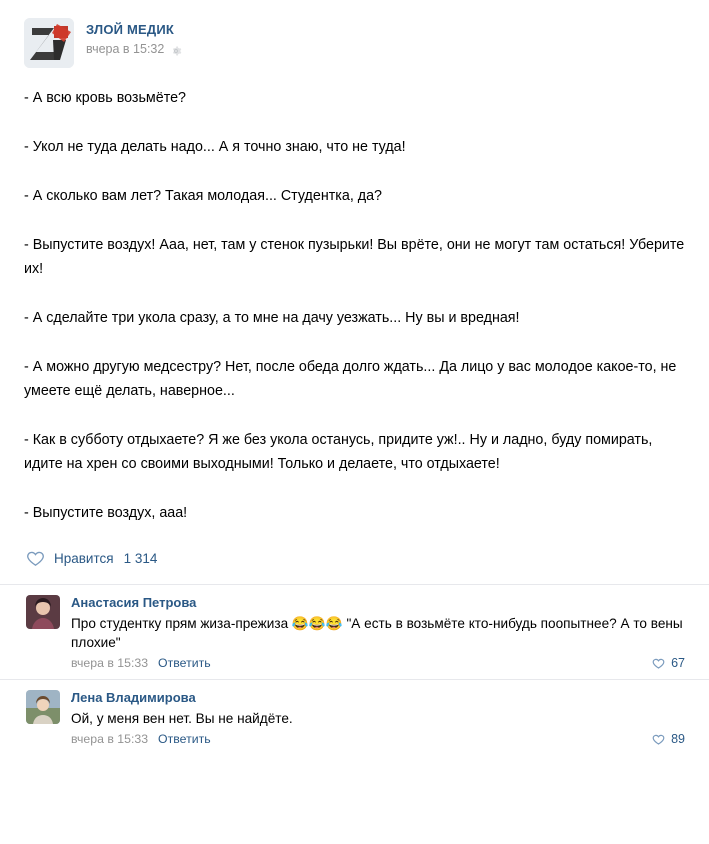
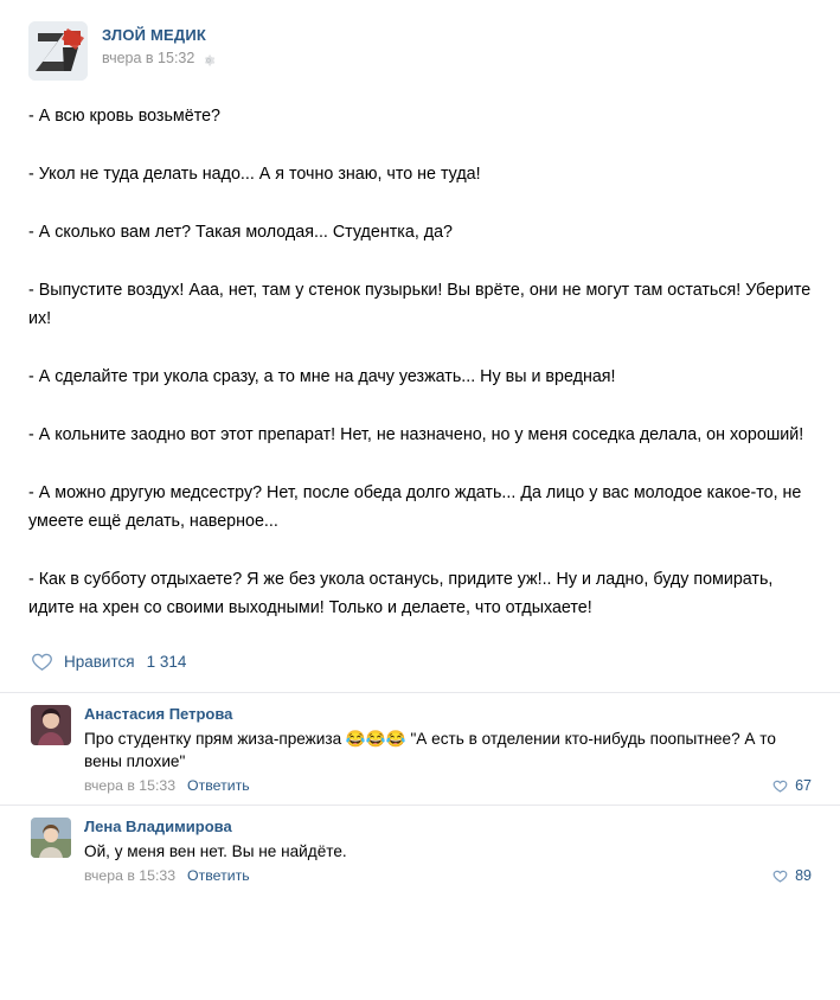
  ЗЛОЙ МЕДИК
  вчера в 15:32
  - А всю кровь возьмёте?
  - Укол не туда делать надо... А я точно знаю, что не туда!
  - А сколько вам лет? Такая молодая... Студентка, да?
  - Выпустите воздух! Ааа, нет, там у стенок пузырьки! Вы врёте, они не могут там остаться! Уберите их!
  - А сделайте три укола сразу, а то мне на дачу уезжать... Ну вы и вредная!
+ - А кольните заодно вот этот препарат! Нет, не назначено, но у меня соседка делала, он хороший!
  - А можно другую медсестру? Нет, после обеда долго ждать... Да лицо у вас молодое какое-то, не умеете ещё делать, наверное...
  - Как в субботу отдыхаете? Я же без укола останусь, придите уж!.. Ну и ладно, буду помирать, идите на хрен со своими выходными! Только и делаете, что отдыхаете!
- - Выпустите воздух, ааа!
  Нравится
  1 314
  Анастасия Петрова
- Про студентку прям жиза-прежиза 😂😂😂 "А есть в возьмёте кто-нибудь поопытнее? А то вены плохие"
+ Про студентку прям жиза-прежиза 😂😂😂 "А есть в отделении кто-нибудь поопытнее? А то вены плохие"
  вчера в 15:33
  Ответить
  67
  Лена Владимирова
  Ой, у меня вен нет. Вы не найдёте.
  вчера в 15:33
  Ответить
  89
